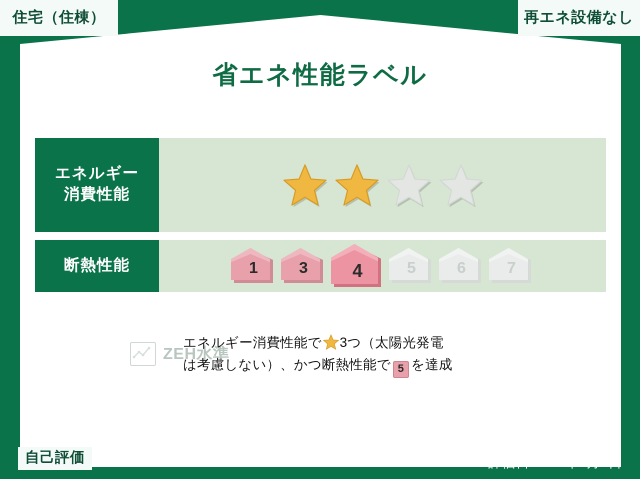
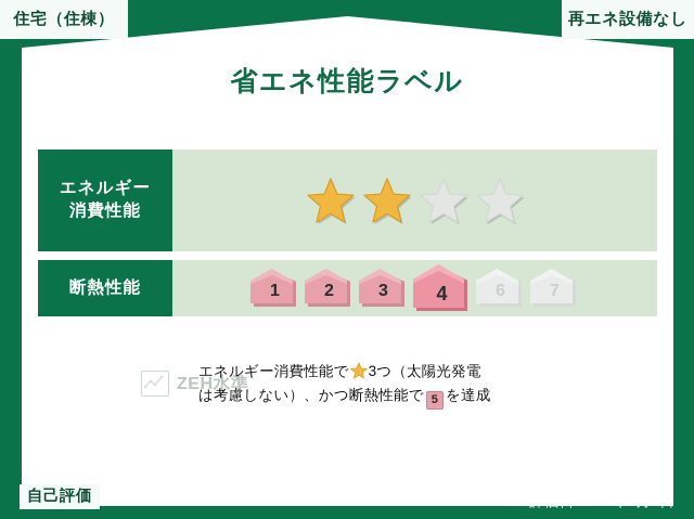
  住宅（住棟）
  再エネ設備なし
  省エネ性能ラベル
  エネルギー
  消費性能
  断熱性能
  1
+ 2
  3
  4
- 5
  6
  7
  ZEH水準
  エネルギー消費性能で 3つ（太陽光発電
  は考慮しない）、かつ断熱性能で 5 を達成
  自己評価
  評価日 2025年9月2日
